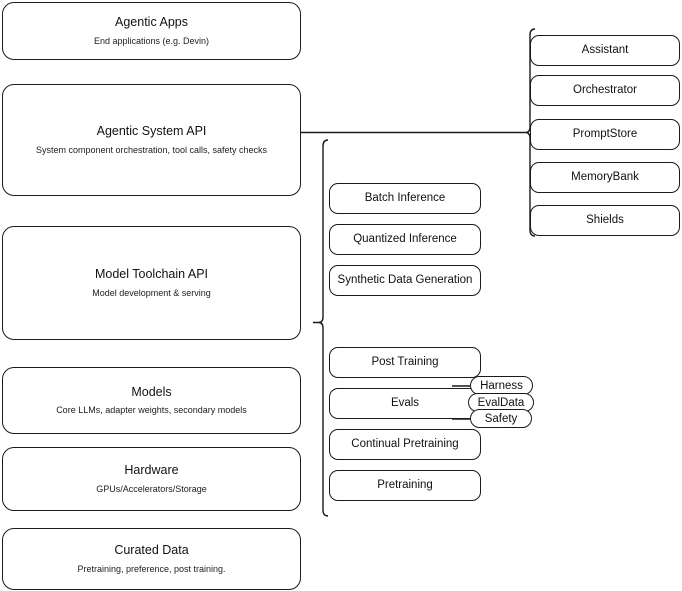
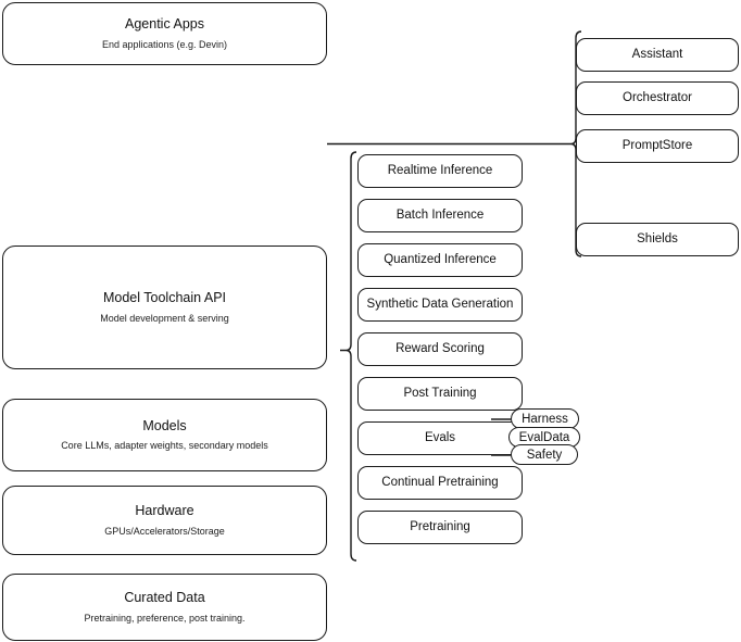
  Agentic Apps
  End applications (e.g. Devin)
- Agentic System API
- System component orchestration, tool calls, safety checks
  Model Toolchain API
  Model development & serving
  Models
  Core LLMs, adapter weights, secondary models
  Hardware
  GPUs/Accelerators/Storage
  Curated Data
  Pretraining, preference, post training.
+ Realtime Inference
  Batch Inference
  Quantized Inference
  Synthetic Data Generation
+ Reward Scoring
  Post Training
  Evals
  Continual Pretraining
  Pretraining
  Harness
  EvalData
  Safety
  Assistant
  Orchestrator
  PromptStore
- MemoryBank
  Shields
